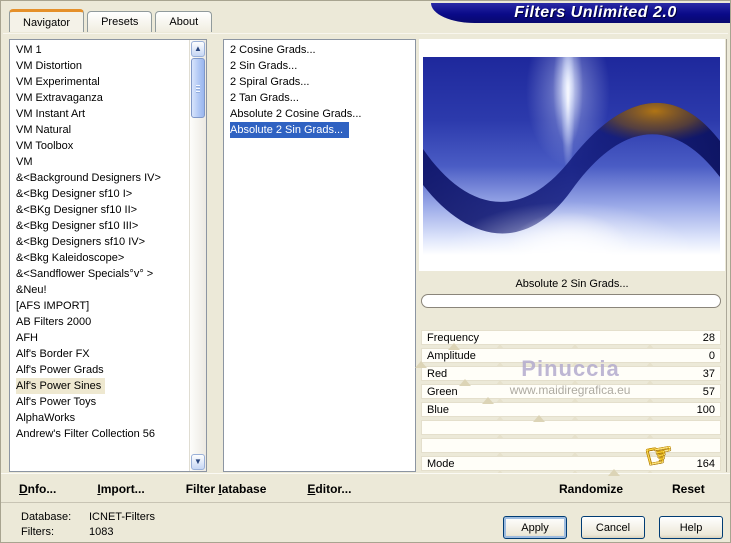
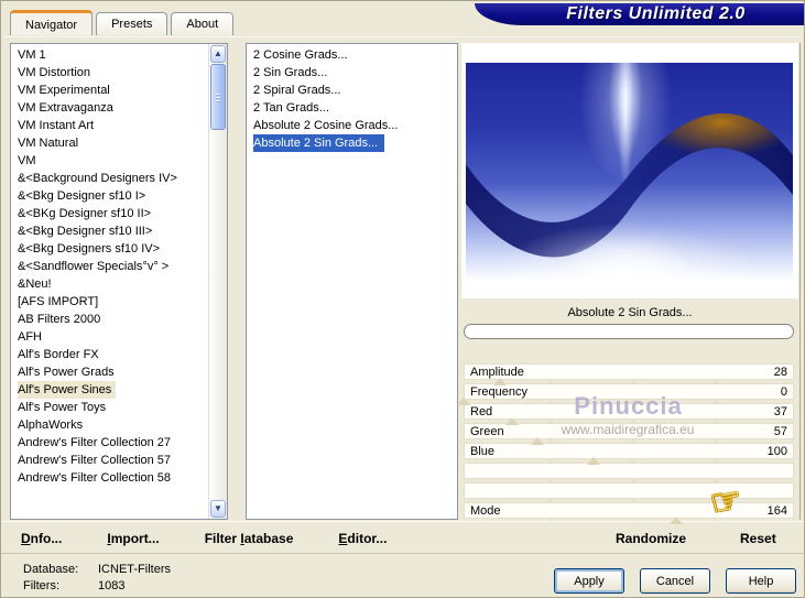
  Filters Unlimited 2.0
  Navigator
  Presets
  About
  VM 1
  VM Distortion
  VM Experimental
  VM Extravaganza
  VM Instant Art
  VM Natural
- VM Toolbox
  VM
  &<Background Designers IV>
  &<Bkg Designer sf10 I>
  &<BKg Designer sf10 II>
  &<Bkg Designer sf10 III>
  &<Bkg Designers sf10 IV>
- &<Bkg Kaleidoscope>
  &<Sandflower Specials°v° >
  &Neu!
  [AFS IMPORT]
  AB Filters 2000
  AFH
  Alf's Border FX
  Alf's Power Grads
  Alf's Power Sines
  Alf's Power Toys
  AlphaWorks
- Andrew's Filter Collection 56
+ Andrew's Filter Collection 27
+ Andrew's Filter Collection 57
+ Andrew's Filter Collection 58
  ▲
  ▼
  2 Cosine Grads...
  2 Sin Grads...
  2 Spiral Grads...
  2 Tan Grads...
  Absolute 2 Cosine Grads...
  Absolute 2 Sin Grads...
  Absolute 2 Sin Grads...
- Frequency
+ Amplitude
  28
- Amplitude
+ Frequency
  0
  Red
  37
  Green
  57
  Blue
  100
  Mode
  164
  Pinuccia
  www.maidiregrafica.eu
  Dnfo...
  Import...
  Filter Iatabase
  Editor...
  Randomize
  Reset
  Database: ICNET-Filters
  Filters: 1083
  Apply
  Cancel
  Help
